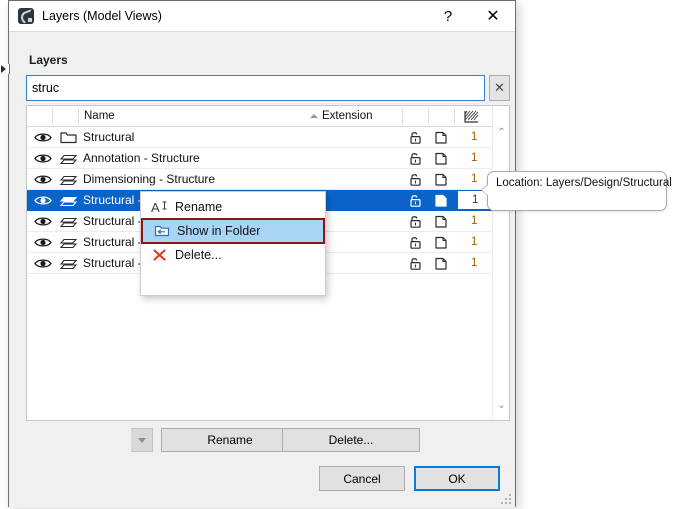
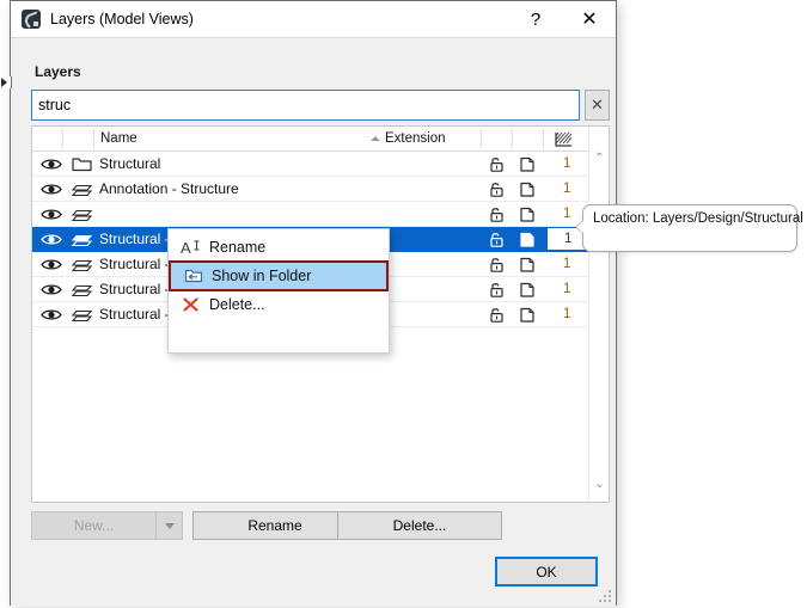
  Layers (Model Views)
  ?
  ✕
  Layers
  struc
  ✕
  Name
  Extension
  Structural
  1
  Annotation - Structure
  1
- Dimensioning - Structure
  1
  Structural
  1
  Structural
  1
  Structural
  1
  Structural
  1
  ⌃
  ⌄
+ New...
  Rename
  Delete...
- Cancel
  OK
  A
  Rename
  Show in Folder
  Delete...
  Location: Layers/Design/Structural
